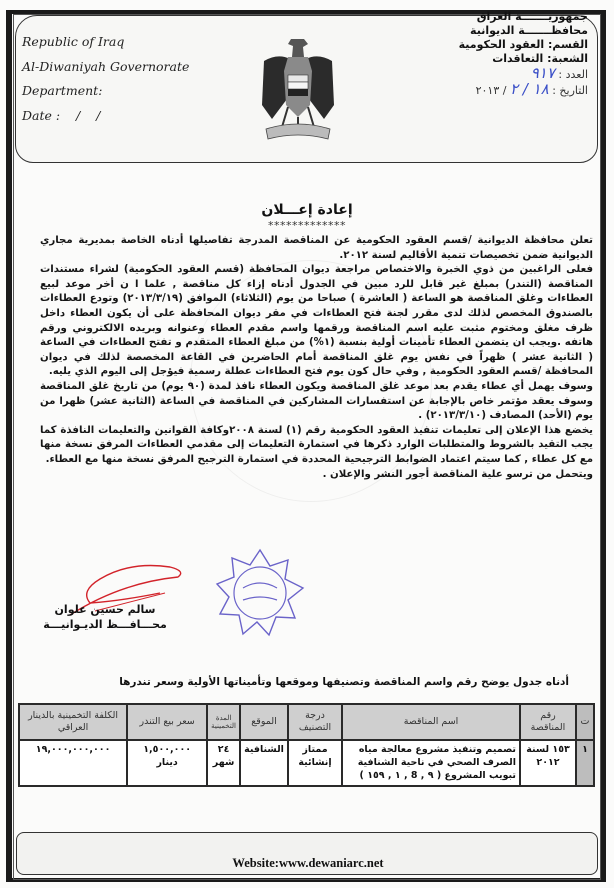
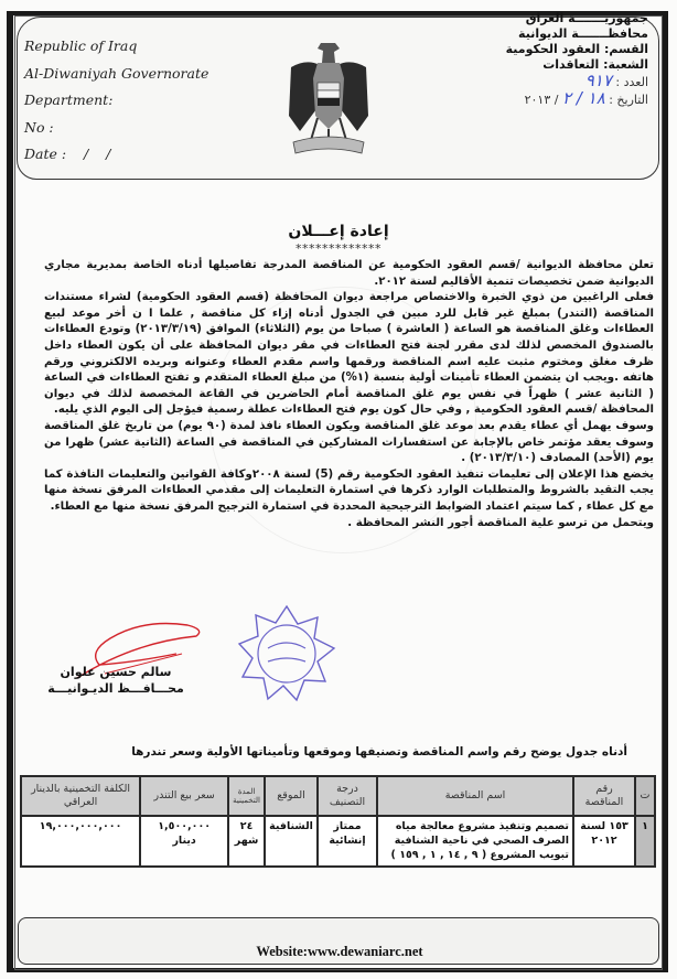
  Republic of Iraq
  Al-Diwaniyah Governorate
  Department:
+ No :
  Date : / /
  جمهوريـــــــة العراق
  محافظـــــــة الديوانية
  القسم: العقود الحكومية
  الشعبة: التعاقدات
  العدد : ٩١٧
  التاريخ : ١٨ / ٢ / ٢٠١٣
  إعادة إعـــلان
  *************
  تعلن محافظة الديوانية /قسم العقود الحكومية عن المناقصة المدرجة تفاصيلها أدناه الخاصة بمديرية مجاري الديوانية ضمن تخصيصات تنمية الأقاليم لسنة ٢٠١٢.
  فعلى الراغبين من ذوي الخبرة والاختصاص مراجعة ديوان المحافظة (قسم العقود الحكومية) لشراء مستندات المناقصة (التندر) بمبلغ غير قابل للرد مبين في الجدول أدناه إزاء كل مناقصة , علما ا ن أخر موعد لبيع العطاءات وغلق المناقصة هو الساعة ( العاشرة ) صباحا من يوم (الثلاثاء) الموافق (٢٠١٣/٣/١٩) وتودع العطاءات بالصندوق المخصص لذلك لدى مقرر لجنة فتح العطاءات في مقر ديوان المحافظة على أن يكون العطاء داخل ظرف مغلق ومختوم مثبت عليه اسم المناقصة ورقمها واسم مقدم العطاء وعنوانه وبريده الالكتروني ورقم هاتفه .ويجب ان يتضمن العطاء تأمينات أولية بنسبة (١%) من مبلغ العطاء المتقدم و تفتح العطاءات في الساعة ( الثانية عشر ) ظهراً في نفس يوم غلق المناقصة أمام الحاضرين في القاعة المخصصة لذلك في ديوان المحافظة /قسم العقود الحكومية , وفي حال كون يوم فتح العطاءات عطلة رسمية فيؤجل إلى اليوم الذي يليه.
  وسوف يهمل أي عطاء يقدم بعد موعد غلق المناقصة ويكون العطاء نافذ لمدة (٩٠ يوم) من تاريخ غلق المناقصة وسوف يعقد مؤتمر خاص بالإجابة عن استفسارات المشاركين في المناقصة في الساعة (الثانية عشر) ظهرا من يوم (الأحد) المصادف (٢٠١٣/٣/١٠) .
- يخضع هذا الإعلان إلى تعليمات تنفيذ العقود الحكومية رقم (١) لسنة ٢٠٠٨وكافة القوانين والتعليمات النافذة كما يجب التقيد بالشروط والمتطلبات الوارد ذكرها في استمارة التعليمات إلى مقدمي العطاءات المرفق نسخة منها مع كل عطاء , كما سيتم اعتماد الضوابط الترجيحية المحددة في استمارة الترجيح المرفق نسخة منها مع العطاء.
+ يخضع هذا الإعلان إلى تعليمات تنفيذ العقود الحكومية رقم (5) لسنة ٢٠٠٨وكافة القوانين والتعليمات النافذة كما يجب التقيد بالشروط والمتطلبات الوارد ذكرها في استمارة التعليمات إلى مقدمي العطاءات المرفق نسخة منها مع كل عطاء , كما سيتم اعتماد الضوابط الترجيحية المحددة في استمارة الترجيح المرفق نسخة منها مع العطاء.
- ويتحمل من ترسو علية المناقصة أجور النشر والإعلان .
+ ويتحمل من ترسو علية المناقصة أجور النشر المحافظة .
  سالم حسين علوان
  محـــافـــظ الديـوانيـــة
  أدناه جدول يوضح رقم واسم المناقصة وتصنيفها وموقعها وتأميناتها الأولية وسعر تندرها
  ت	رقم المناقصة	اسم المناقصة	درجة التصنيف	الموقع	المدة التخمينية	سعر بيع التندر	الكلفة التخمينية بالدينار العراقي
- ١	١٥٣ لسنة ٢٠١٢	تصميم وتنفيذ مشروع معالجة مياه الصرف الصحي في ناحية الشنافية تبويب المشروع ( ٩ , 8 , ١ , ١٥٩ )	ممتاز إنشائية	الشنافية	٢٤ شهر	١,٥٠٠,٠٠٠ دينار	١٩,٠٠٠,٠٠٠,٠٠٠
+ ١	١٥٣ لسنة ٢٠١٢	تصميم وتنفيذ مشروع معالجة مياه الصرف الصحي في ناحية الشنافية تبويب المشروع ( ٩ , ١٤ , ١ , ١٥٩ )	ممتاز إنشائية	الشنافية	٢٤ شهر	١,٥٠٠,٠٠٠ دينار	١٩,٠٠٠,٠٠٠,٠٠٠
  Website:www.dewaniarc.net
